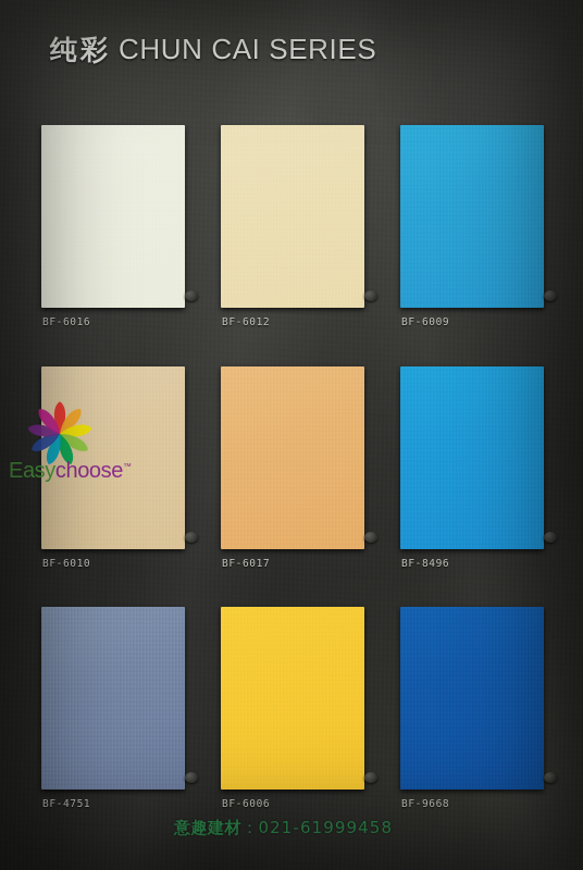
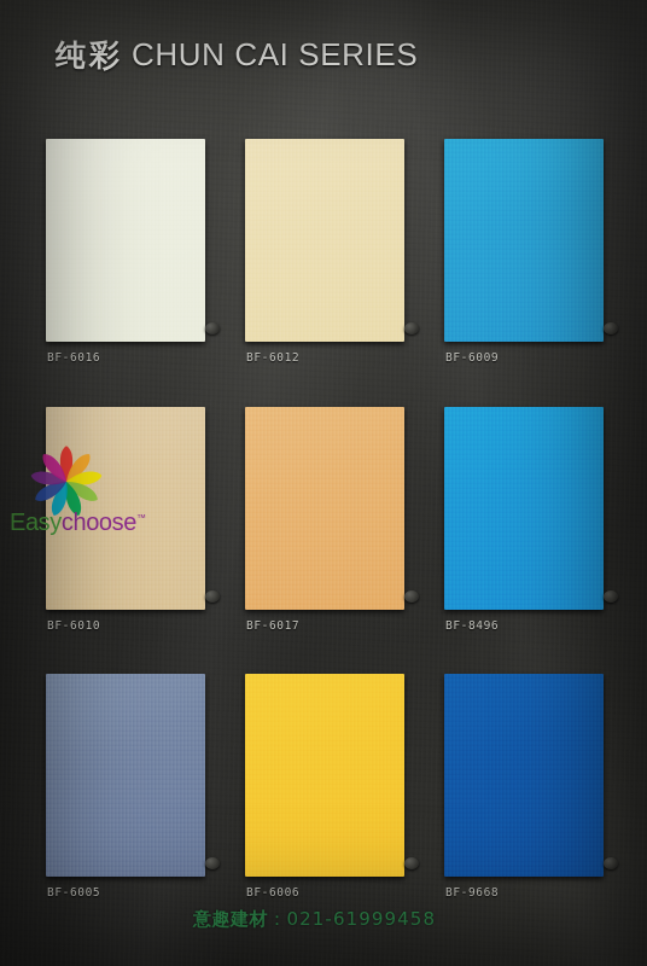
  纯彩 CHUN CAI SERIES
  BF-6016
  BF-6012
  BF-6009
  BF-6010
  BF-6017
  BF-8496
- BF-4751
+ BF-6005
  BF-6006
  BF-9668
  Easychoose™
  意趣建材：021-61999458
